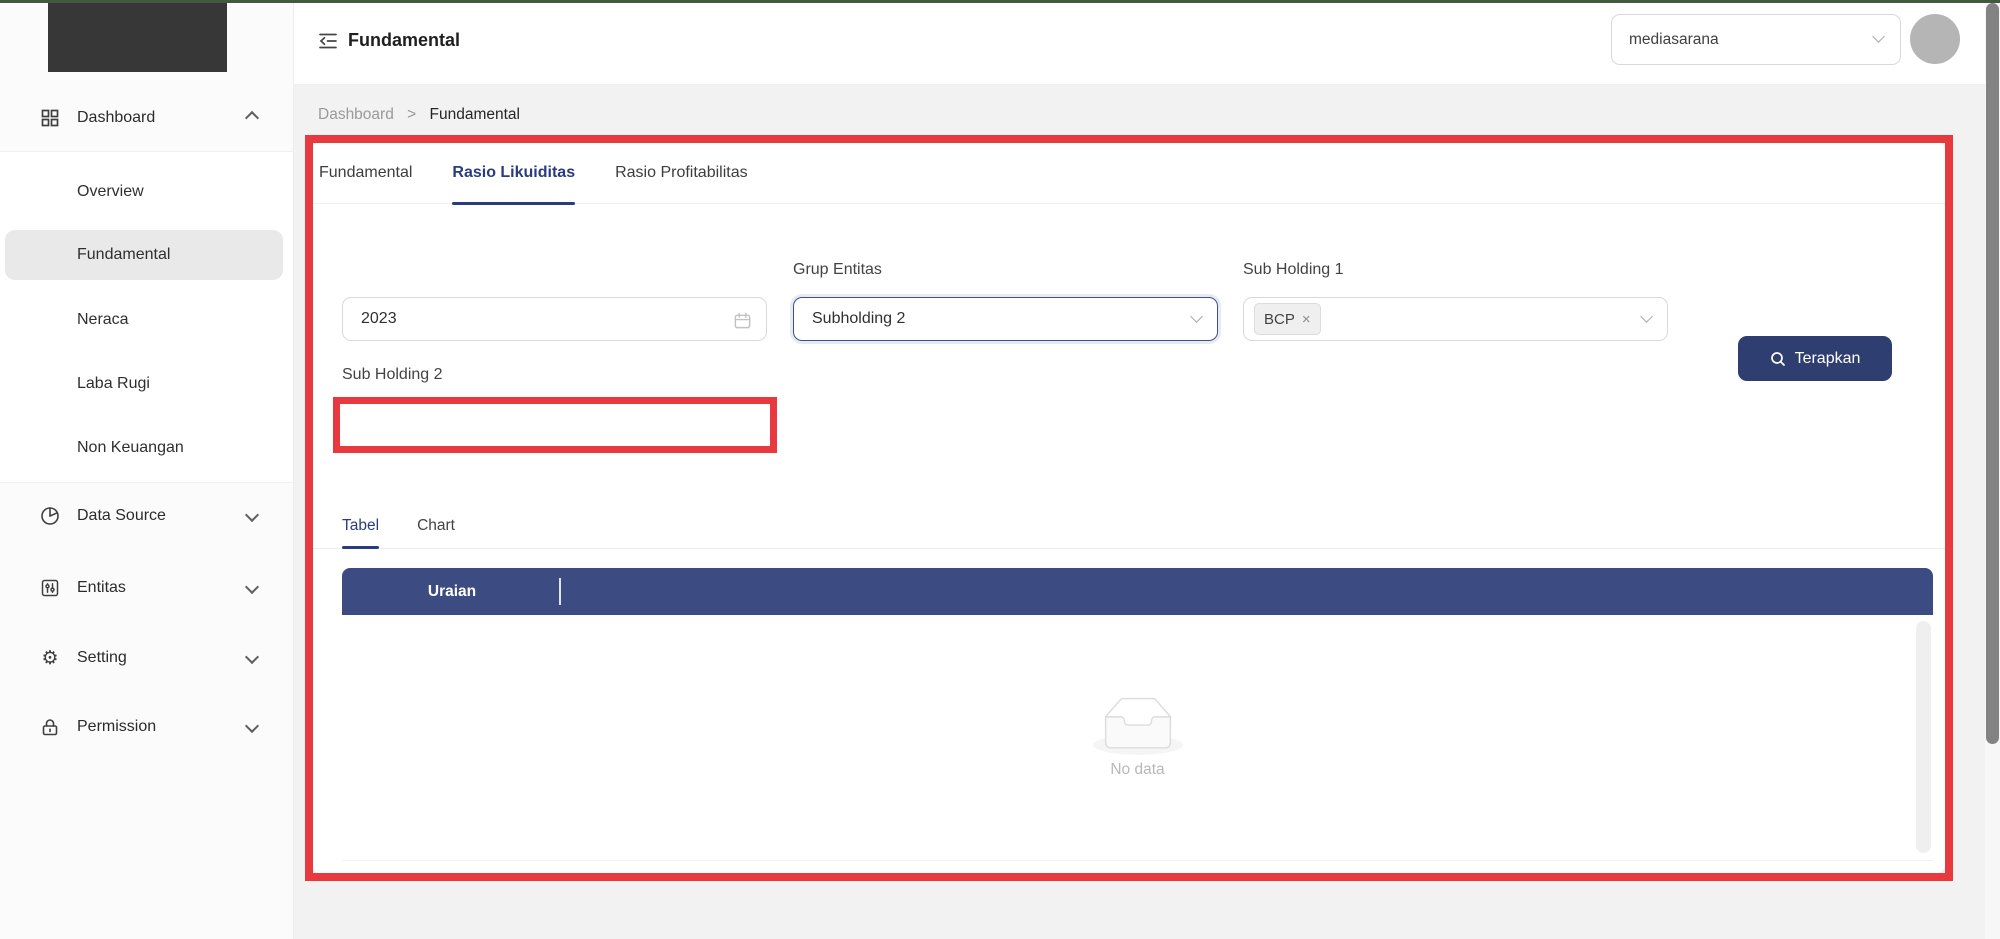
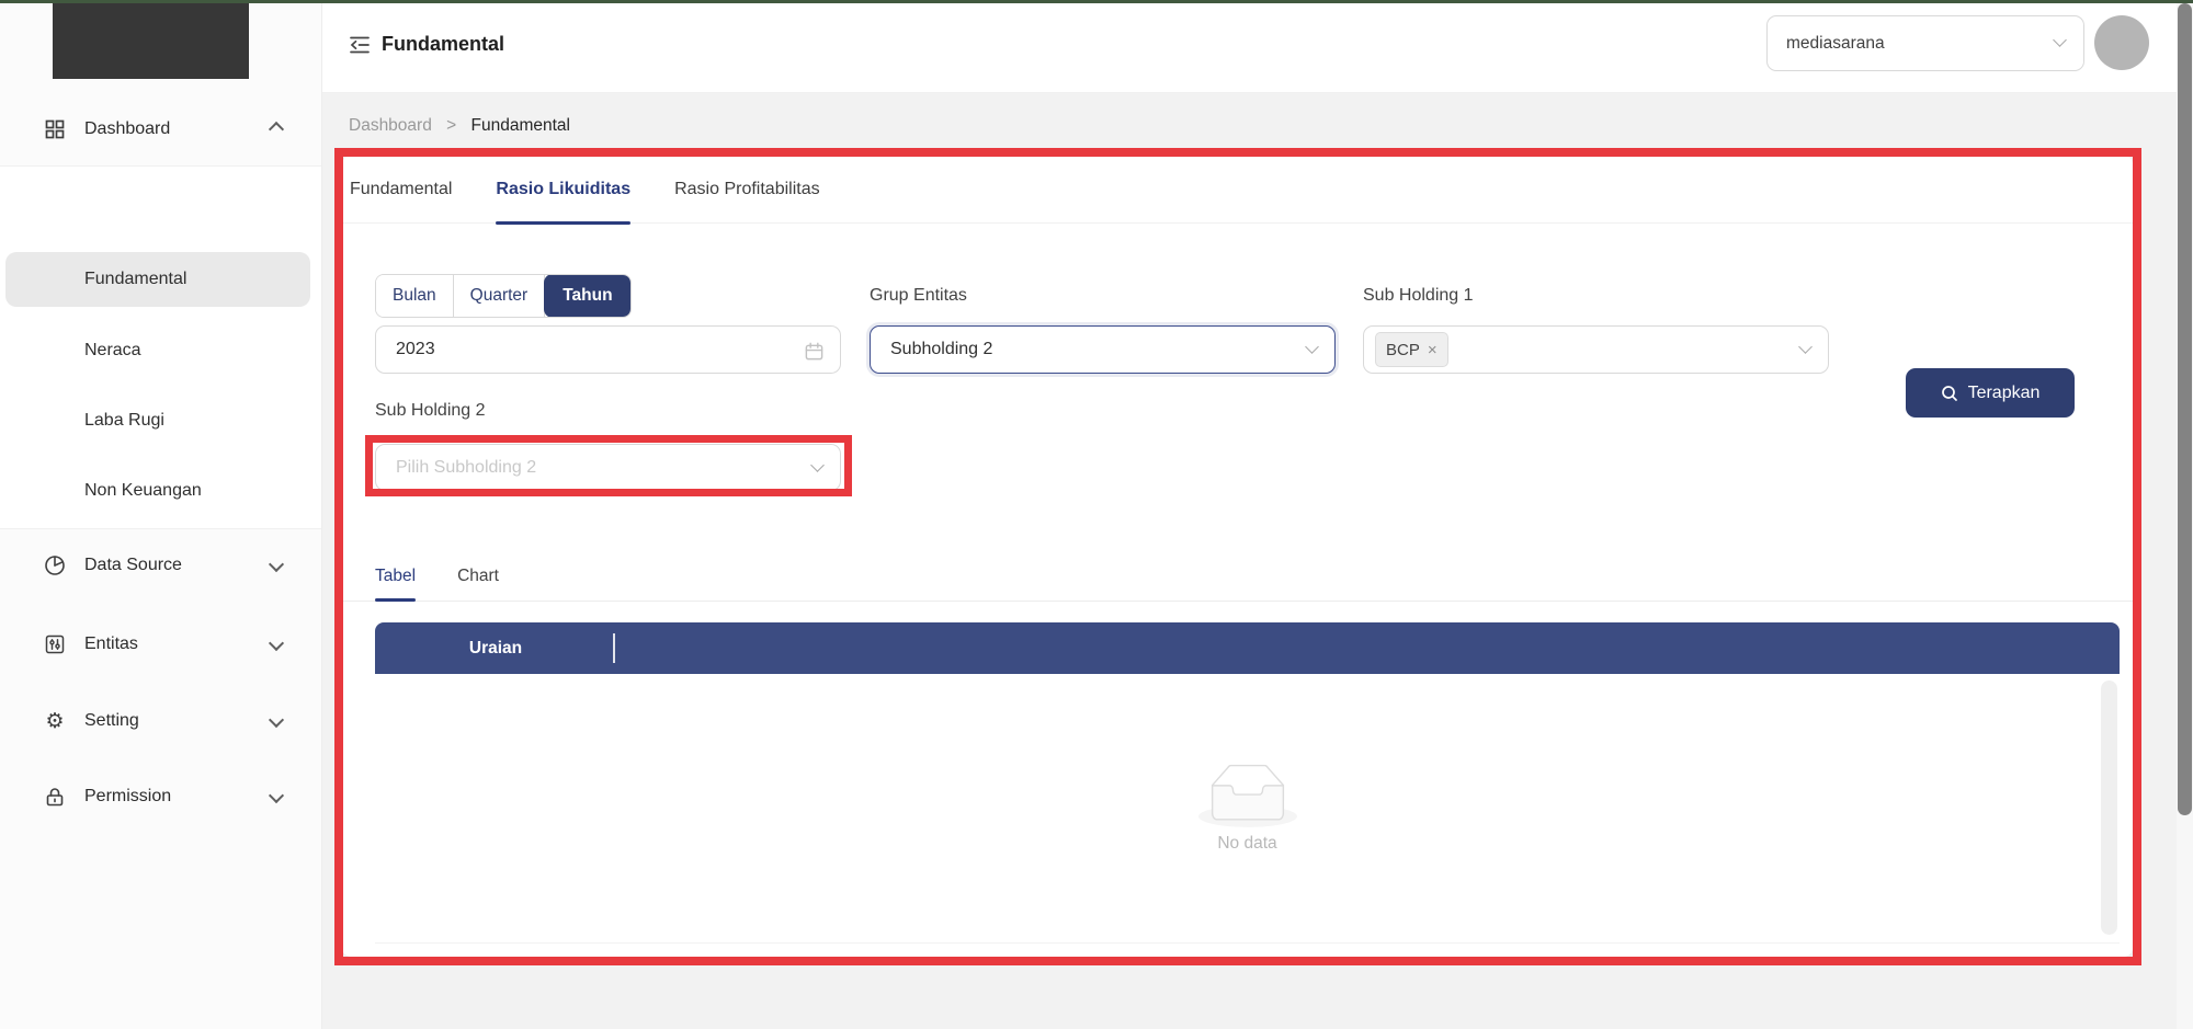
  Dashboard
- Overview
  Fundamental
  Neraca
  Laba Rugi
  Non Keuangan
  Data Source
  Entitas
  ⚙
  Setting
  Permission
  Fundamental
  mediasarana
  Dashboard > Fundamental
  Fundamental
  Rasio Likuiditas
  Rasio Profitabilitas
+ Bulan
+ Quarter
+ Tahun
  Grup Entitas
  Sub Holding 1
  2023
  Subholding 2
  BCP
  ×
  Terapkan
  Sub Holding 2
+ Pilih Subholding 2
  Tabel
  Chart
  Uraian
  No data
